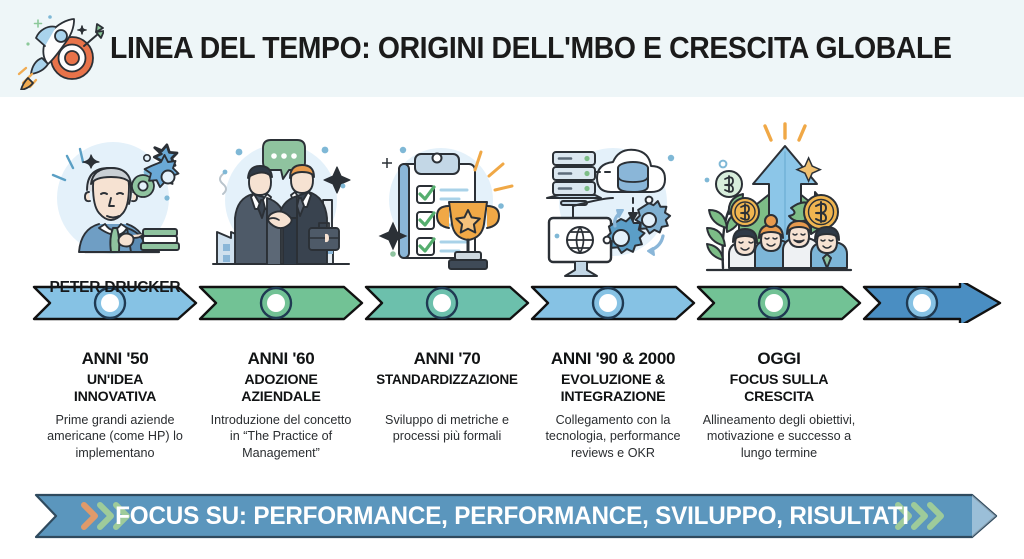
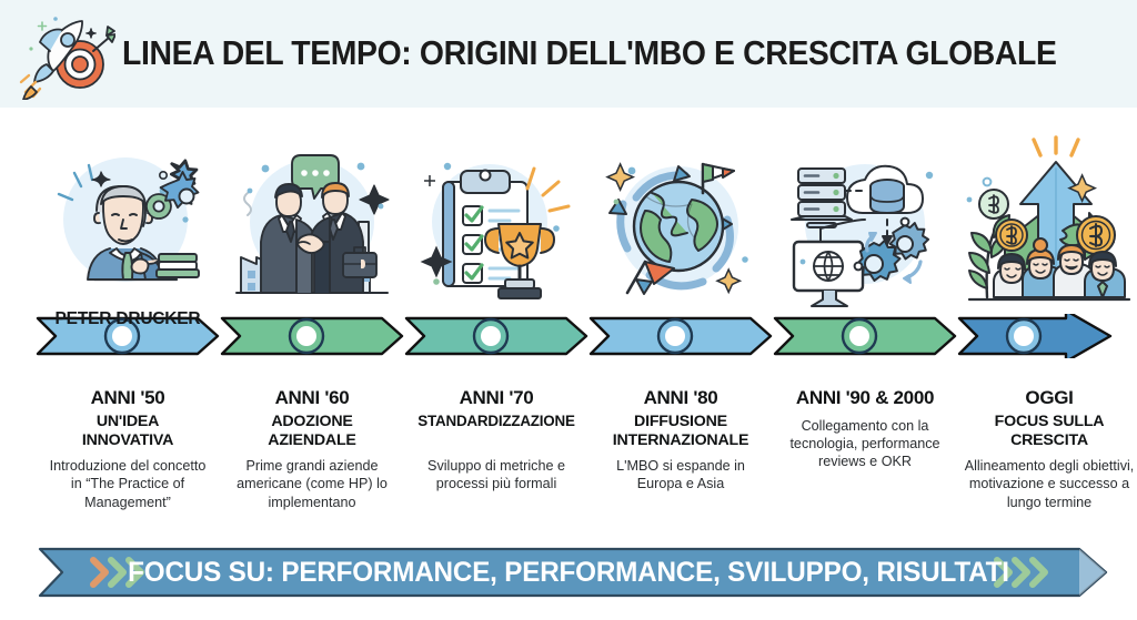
  LINEA DEL TEMPO: ORIGINI DELL'MBO E CRESCITA GLOBALE
  PETER DRUCKER
  ANNI '50
  UN'IDEA
  INNOVATIVA
- Prime grandi aziende americane (come HP) lo implementano
+ Introduzione del concetto in “The Practice of Management”
  ANNI '60
  ADOZIONE
  AZIENDALE
- Introduzione del concetto in “The Practice of Management”
+ Prime grandi aziende americane (come HP) lo implementano
  ANNI '70
  STANDARDIZZAZIONE
  Sviluppo di metriche e processi più formali
+ ANNI '80
+ DIFFUSIONE
+ INTERNAZIONALE
+ L'MBO si espande in Europa e Asia
  ANNI '90 & 2000
- EVOLUZIONE &
- INTEGRAZIONE
  Collegamento con la tecnologia, performance reviews e OKR
  OGGI
  FOCUS SULLA
  CRESCITA
  Allineamento degli obiettivi, motivazione e successo a lungo termine
  FOCUS SU: PERFORMANCE, PERFORMANCE, SVILUPPO, RISULTATI
